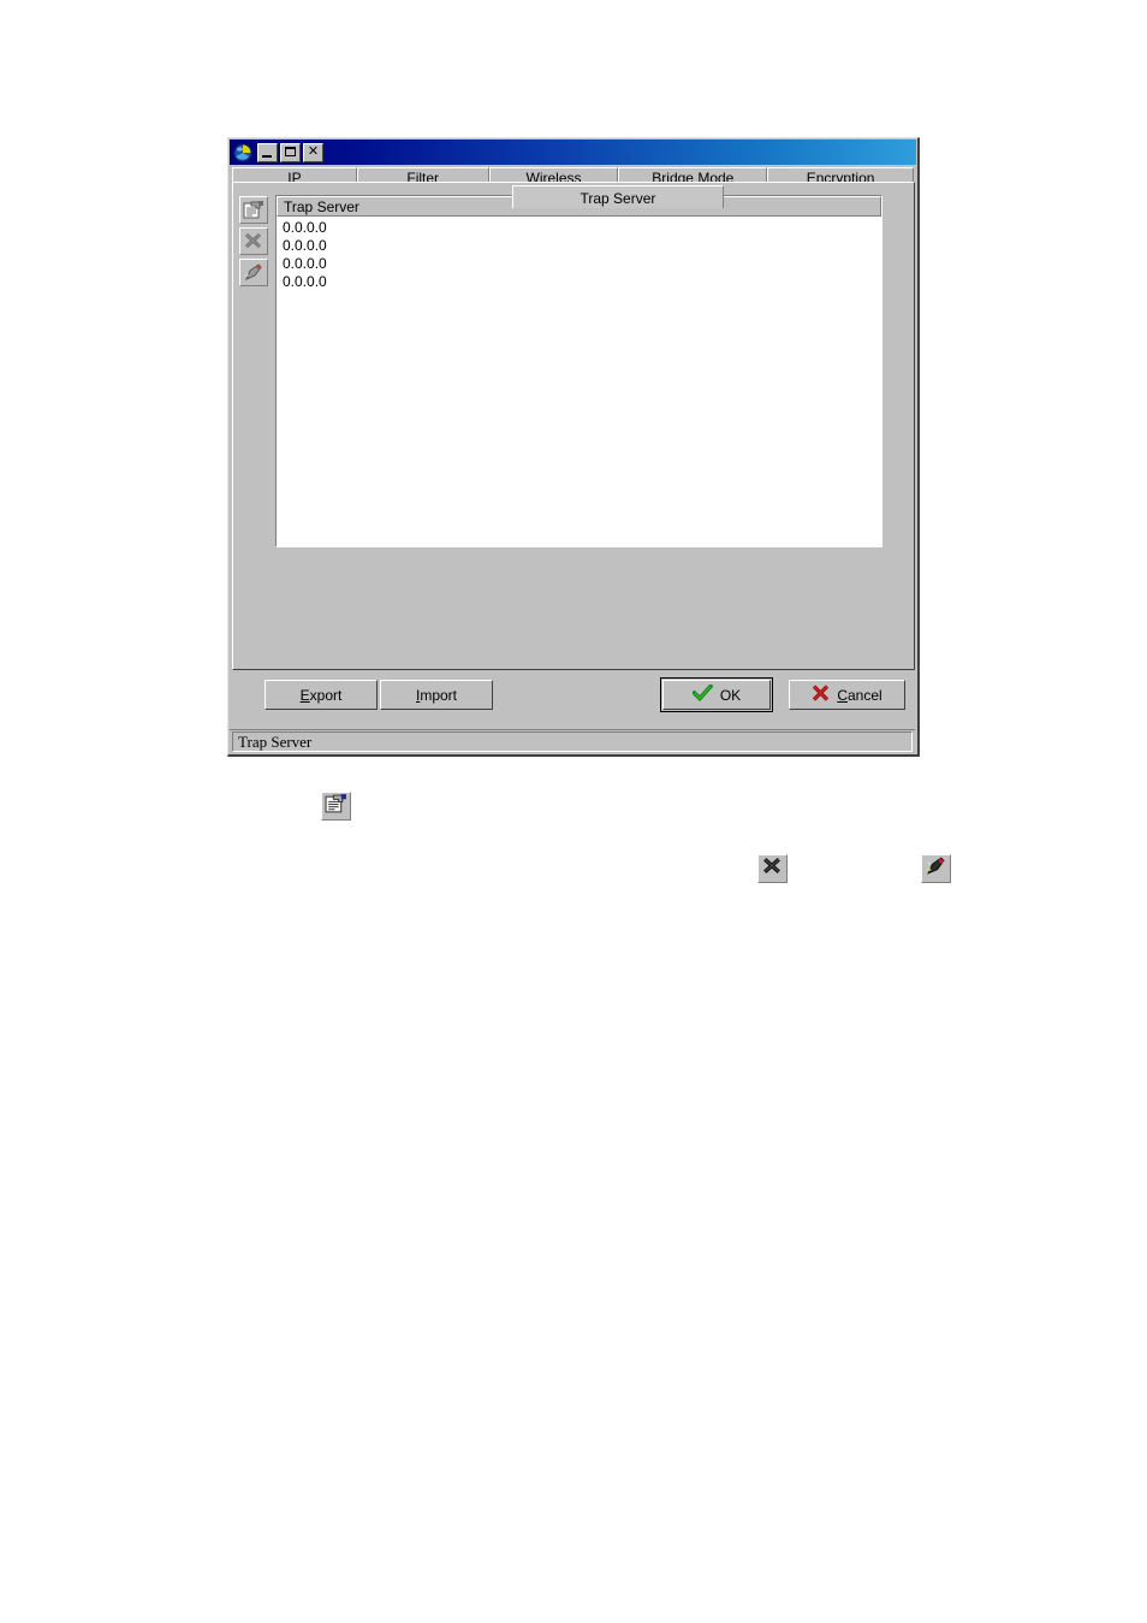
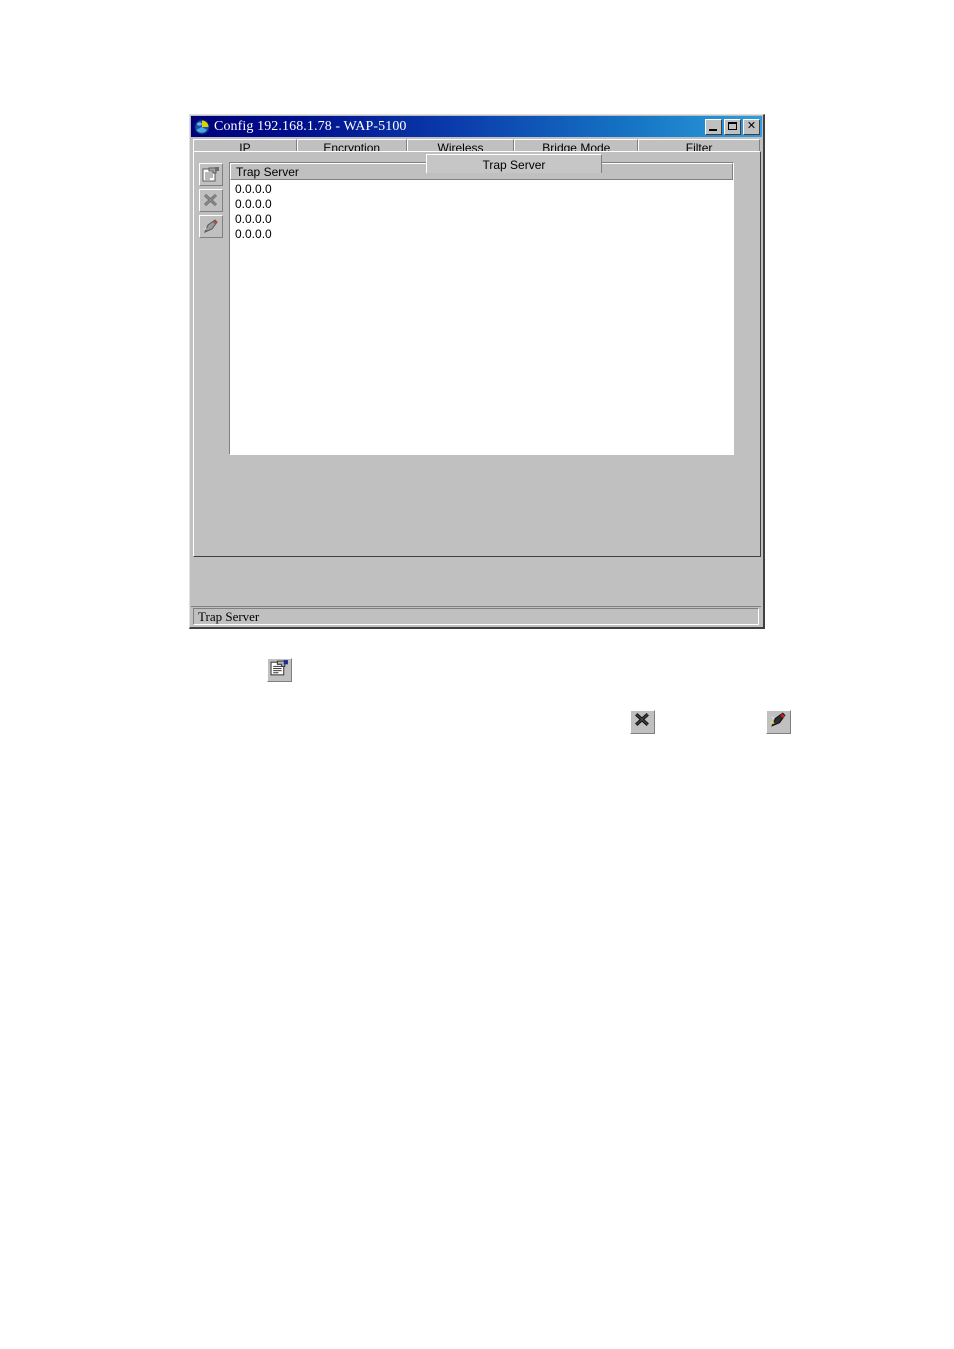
+ Config 192.168.1.78 - WAP-5100
  ✕
  IP
- Filter
+ Encryption
  Wireless
  Bridge Mode
- Encryption
+ Filter
  Trap Server
  Trap Server
  0.0.0.0
  0.0.0.0
  0.0.0.0
  0.0.0.0
- Export
- Import
- OK
- Cancel
  Trap Server
